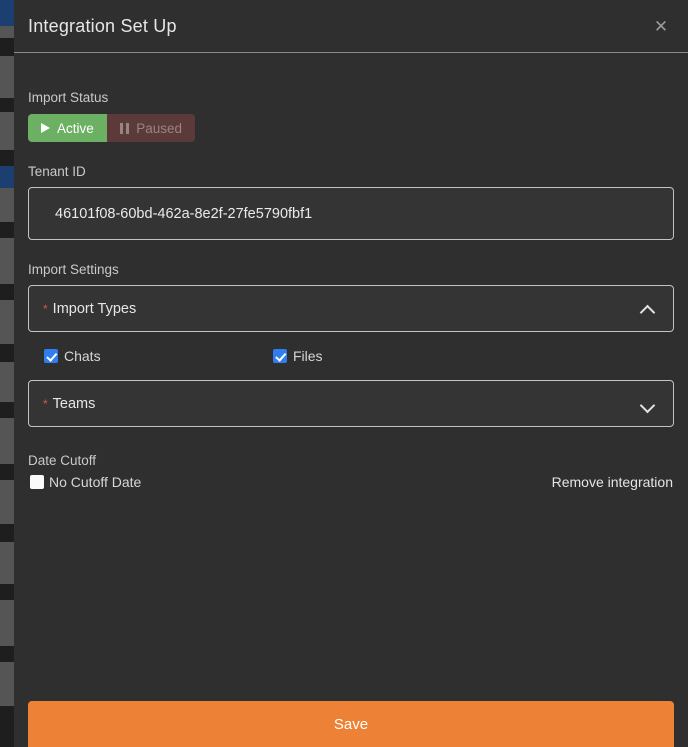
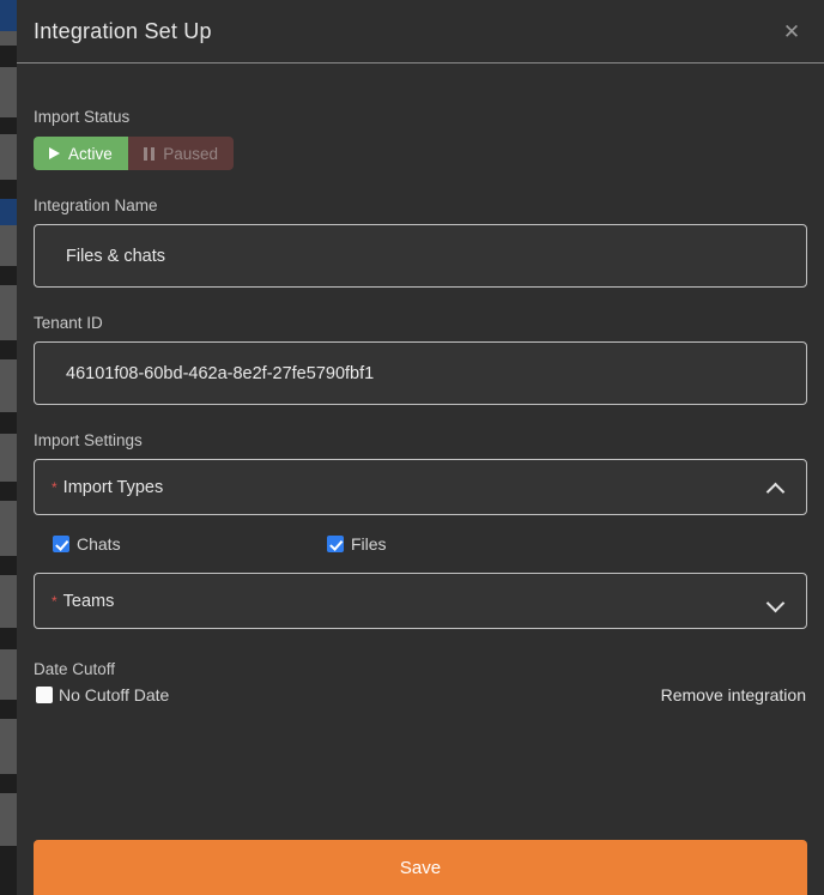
  Integration Set Up
  ✕
  Import Status
  Active
  Paused
+ Integration Name
+ Files & chats
  Tenant ID
  46101f08-60bd-462a-8e2f-27fe5790fbf1
  Import Settings
  * Import Types
  Chats
  Files
  * Teams
  Date Cutoff
  No Cutoff Date
  Remove integration
  Save
